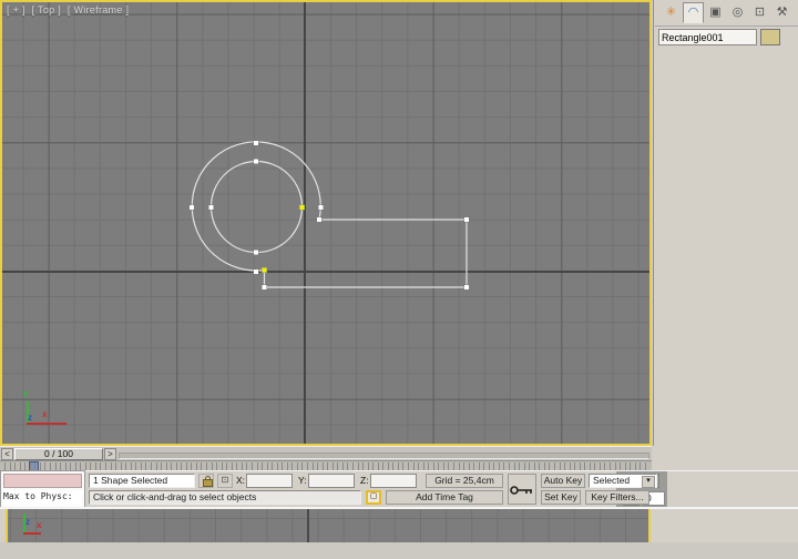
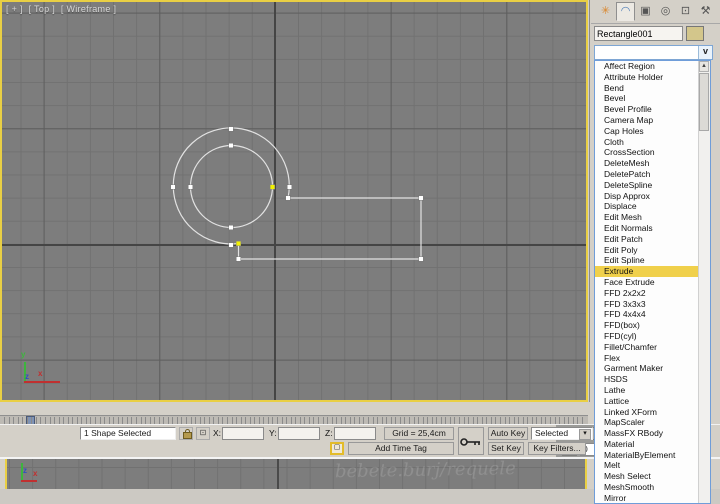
  [ + ] [ Top ] [ Wireframe ]
  y
  x
  z
- <
- 0 / 100
- >
- Max to Physc:
  1 Shape Selected
  ⊡
  X:
  Y:
  Z:
  Grid = 25,4cm
- Click or click-and-drag to select objects
  Add Time Tag
  Auto Key
  Set Key
  Selected
  Key Filters...
  z
  x
+ bebete.burj/requele
  ✳
  ◠
  ▣
  ◎
  ⊡
  ⚒
  Rectangle001
+ v
+ Affect Region
+ Attribute Holder
+ Bend
+ Bevel
+ Bevel Profile
+ Camera Map
+ Cap Holes
+ Cloth
+ CrossSection
+ DeleteMesh
+ DeletePatch
+ DeleteSpline
+ Disp Approx
+ Displace
+ Edit Mesh
+ Edit Normals
+ Edit Patch
+ Edit Poly
+ Edit Spline
+ Extrude
+ Face Extrude
+ FFD 2x2x2
+ FFD 3x3x3
+ FFD 4x4x4
+ FFD(box)
+ FFD(cyl)
+ Fillet/Chamfer
+ Flex
+ Garment Maker
+ HSDS
+ Lathe
+ Lattice
+ Linked XForm
+ MapScaler
+ MassFX RBody
+ Material
+ MaterialByElement
+ Melt
+ Mesh Select
+ MeshSmooth
+ Mirror
